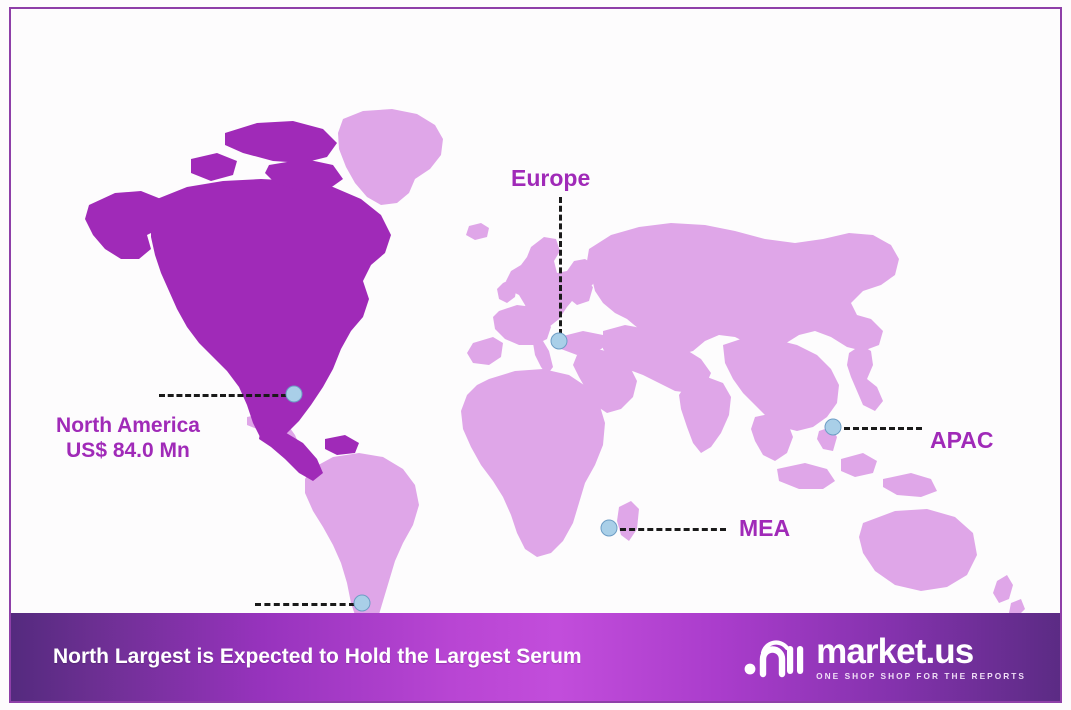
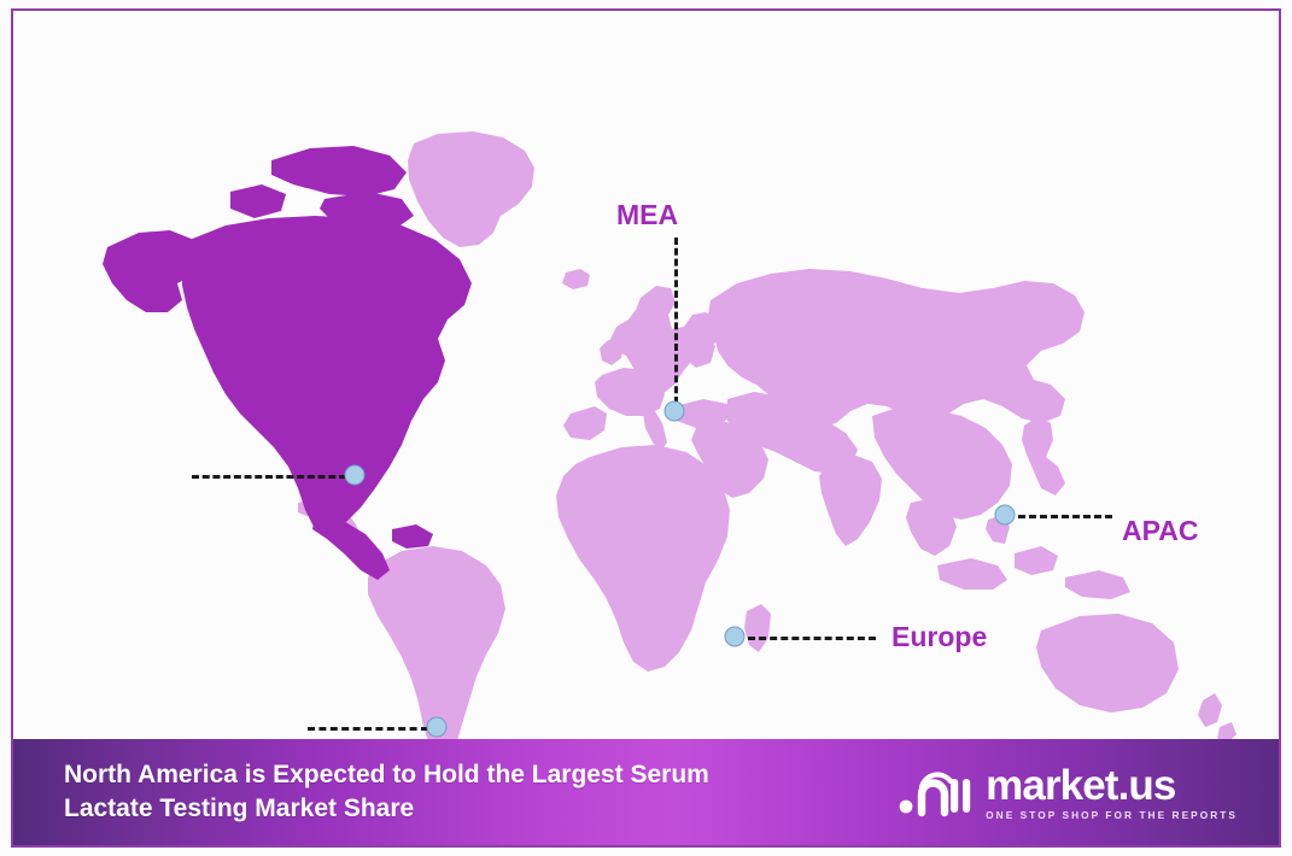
- North America
- US$ 84.0 Mn
- Europe
+ MEA
  APAC
- MEA
+ Europe
- North Largest is Expected to Hold the Largest Serum
+ North America is Expected to Hold the Largest Serum
+ Lactate Testing Market Share
  market.us
- ONE SHOP SHOP FOR THE REPORTS
+ ONE STOP SHOP FOR THE REPORTS
